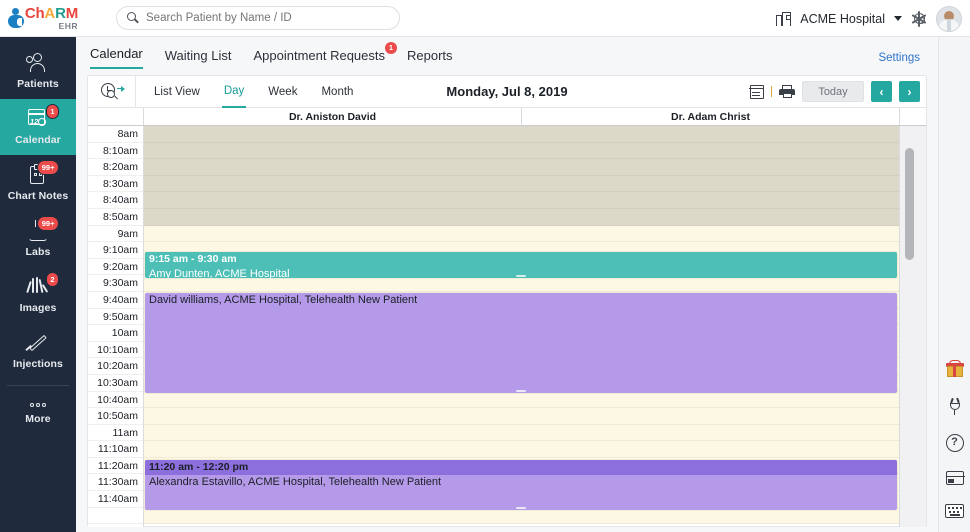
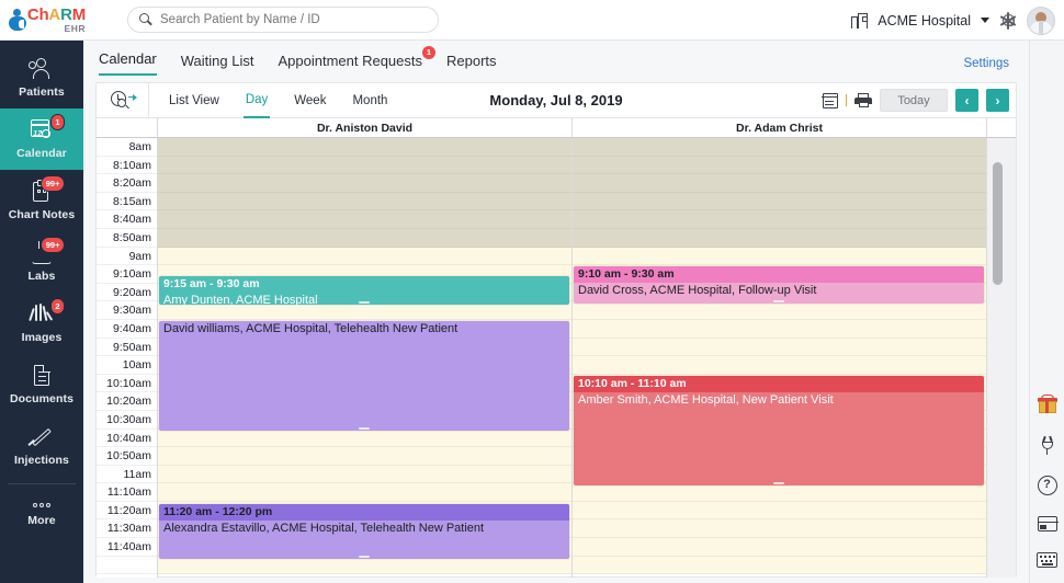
  ChARM
  EHR
  Search Patient by Name / ID
  ACME Hospital
  Patients
  12
  1
  Calendar
  99+
  Chart Notes
  99+
  Labs
  2
  Images
+ Documents
  Injections
  More
  Calendar
  Waiting List
  Appointment Requests
  1
  Reports
  Settings
  List View
  Day
  Week
  Month
  Monday, Jul 8, 2019
  Today
  ‹
  ›
  Dr. Aniston David
  Dr. Adam Christ
  8am
  8:10am
  8:20am
- 8:30am
+ 8:15am
  8:40am
  8:50am
  9am
  9:10am
  9:20am
  9:30am
  9:40am
  9:50am
  10am
  10:10am
  10:20am
  10:30am
  10:40am
  10:50am
  11am
  11:10am
  11:20am
  11:30am
  11:40am
  9:15 am - 9:30 am
  Amy Dunten, ACME Hospital
  David williams, ACME Hospital, Telehealth New Patient
  11:20 am - 12:20 pm
  Alexandra Estavillo, ACME Hospital, Telehealth New Patient
+ 9:10 am - 9:30 am
+ David Cross, ACME Hospital, Follow-up Visit
+ 10:10 am - 11:10 am
+ Amber Smith, ACME Hospital, New Patient Visit
  ?
